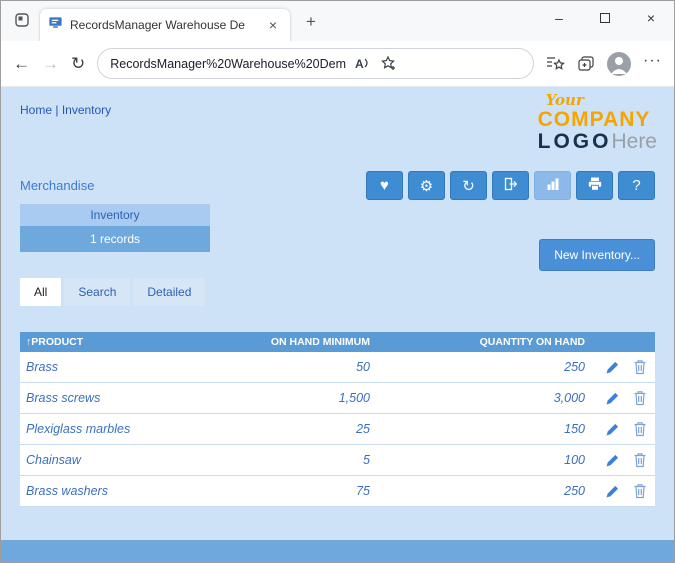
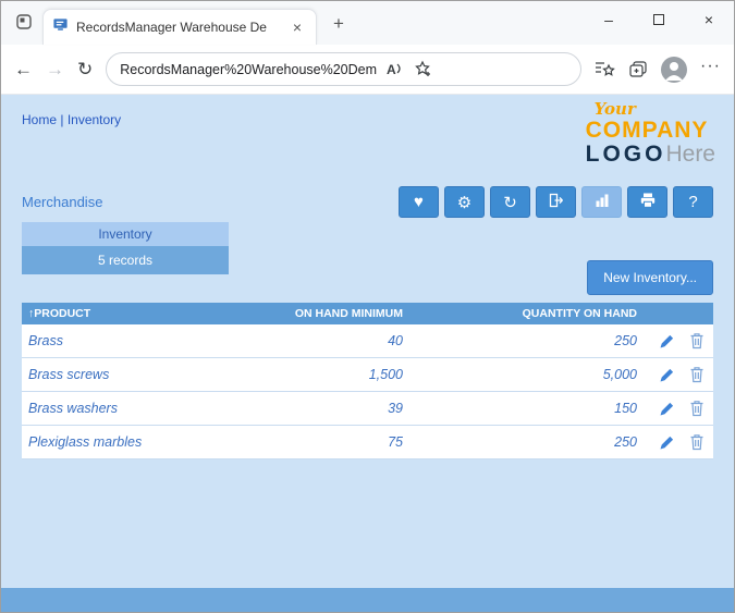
  RecordsManager Warehouse De
  ×
  +
  –
  ×
  ←
  →
  ↻
  RecordsManager%20Warehouse%20Dem
  A
  ···
  Home | Inventory
  Your
  COMPANY
  LOGOHere
  Merchandise
  ♥
  ⚙
  ↻
  ?
  Inventory
- 1 records
+ 5 records
  New Inventory...
- All
- Search
- Detailed
  ↑PRODUCT
  ON HAND MINIMUM
  QUANTITY ON HAND
  Brass
- 50
+ 40
  250
  Brass screws
  1,500
- 3,000
+ 5,000
- Plexiglass marbles
+ Brass washers
- 25
+ 39
  150
- Chainsaw
- 5
- 100
- Brass washers
+ Plexiglass marbles
  75
  250
